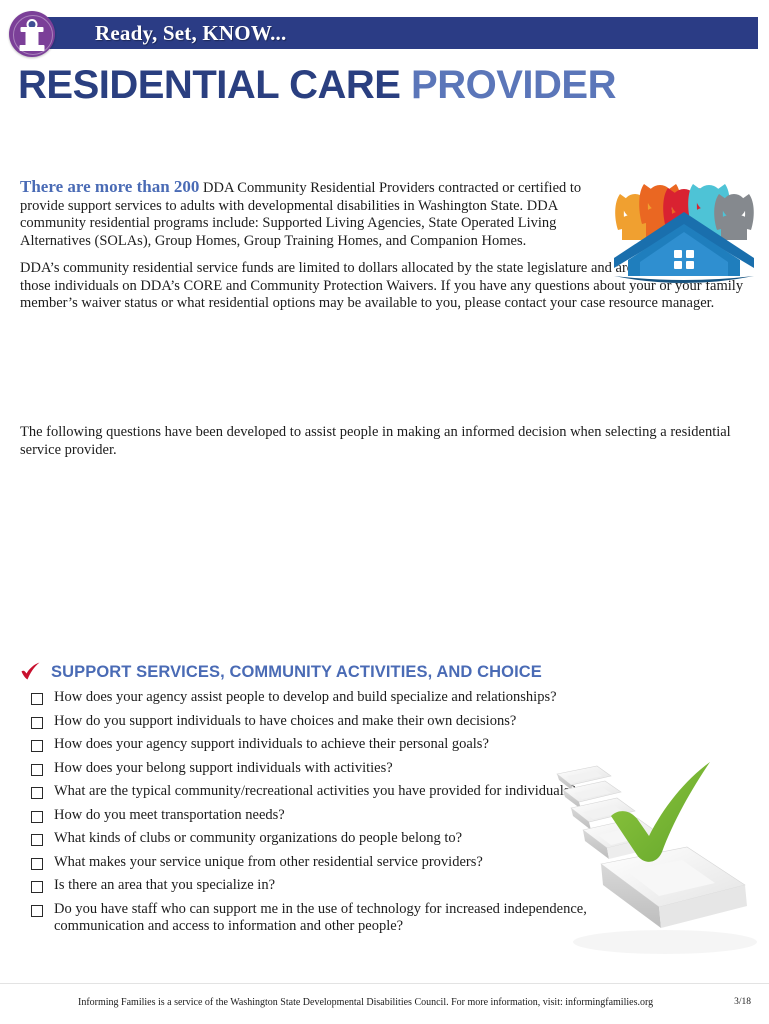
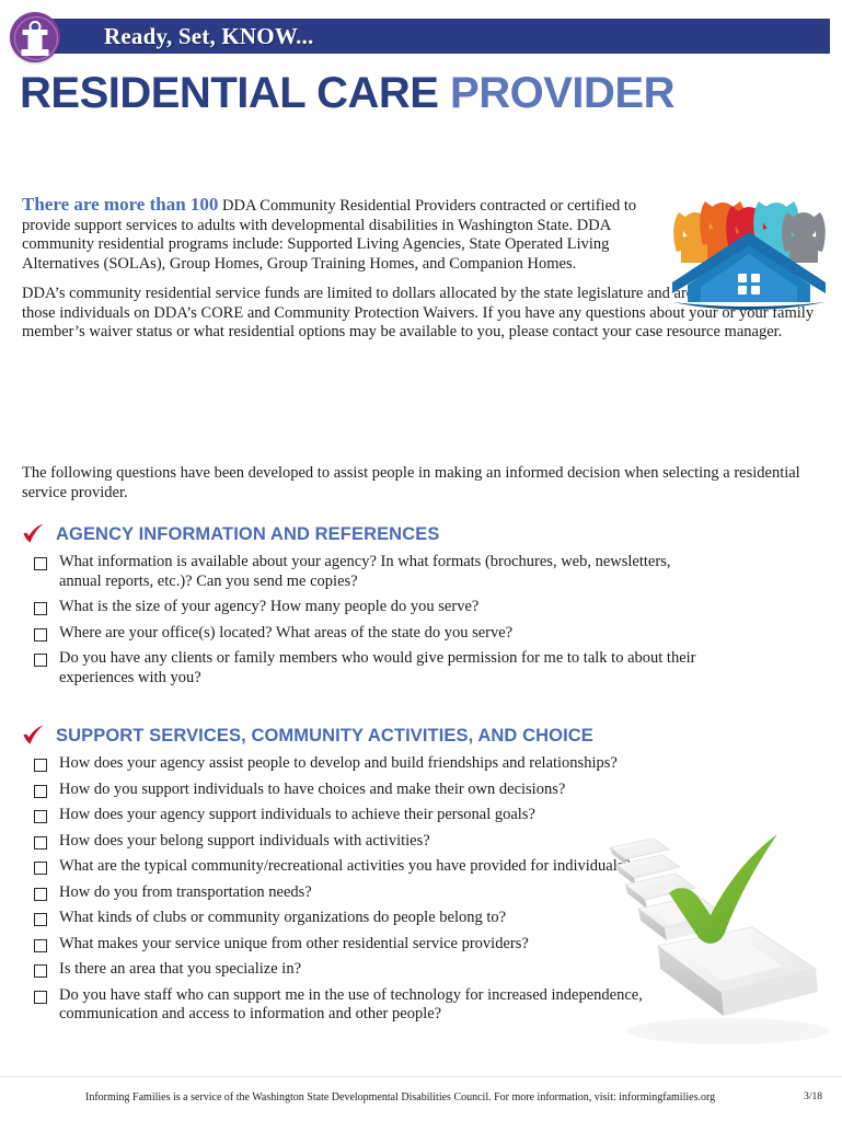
  Ready, Set, KNOW...
  RESIDENTIAL CARE PROVIDER
- There are more than 200 DDA Community Residential Providers contracted or certified to provide support services to adults with developmental disabilities in Washington State. DDA community residential programs include: Supported Living Agencies, State Operated Living Alternatives (SOLAs), Group Homes, Group Training Homes, and Companion Homes.
+ There are more than 100 DDA Community Residential Providers contracted or certified to provide support services to adults with developmental disabilities in Washington State. DDA community residential programs include: Supported Living Agencies, State Operated Living Alternatives (SOLAs), Group Homes, Group Training Homes, and Companion Homes.
  DDA’s community residential service funds are limited to dollars allocated by the state legislature and ar those individuals on DDA’s CORE and Community Protection Waivers. If you have any questions about your or your family member’s waiver status or what residential options may be available to you, please contact your case resource manager.
  The following questions have been developed to assist people in making an informed decision when selecting a residential service provider.
+ AGENCY INFORMATION AND REFERENCES
+ What information is available about your agency? In what formats (brochures, web, newsletters, annual reports, etc.)? Can you send me copies?
+ What is the size of your agency? How many people do you serve?
+ Where are your office(s) located? What areas of the state do you serve?
+ Do you have any clients or family members who would give permission for me to talk to about their experiences with you?
  SUPPORT SERVICES, COMMUNITY ACTIVITIES, AND CHOICE
- How does your agency assist people to develop and build specialize and relationships?
+ How does your agency assist people to develop and build friendships and relationships?
  How do you support individuals to have choices and make their own decisions?
  How does your agency support individuals to achieve their personal goals?
  How does your belong support individuals with activities?
  What are the typical community/recreational activities you have provided for individual
- How do you meet transportation needs?
+ How do you from transportation needs?
  What kinds of clubs or community organizations do people belong to?
  What makes your service unique from other residential service providers?
  Is there an area that you specialize in?
  Do you have staff who can support me in the use of technology for increased independence, communication and access to information and other people?
  Informing Families is a service of the Washington State Developmental Disabilities Council. For more information, visit: informingfamilies.org
  3/18
